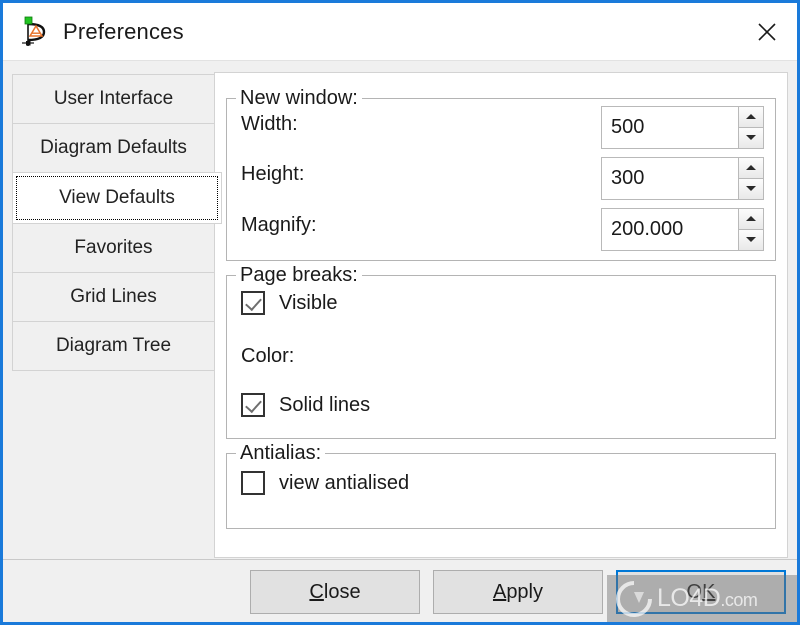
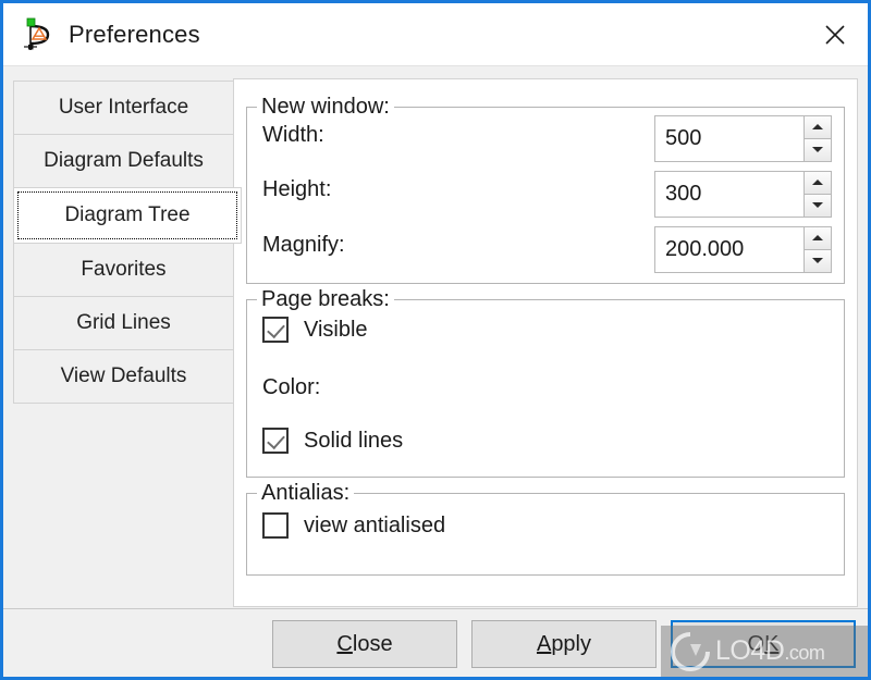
  Preferences
  User Interface
  Diagram Defaults
- View Defaults
+ Diagram Tree
  Favorites
  Grid Lines
- Diagram Tree
+ View Defaults
  New window:
  Width:
  500
  Height:
  300
  Magnify:
  200.000
  Page breaks:
  Visible
  Color:
  Solid lines
  Antialias:
  view antialised
  C
  lose
  A
  pply
  O
  K
  LO4D.com
